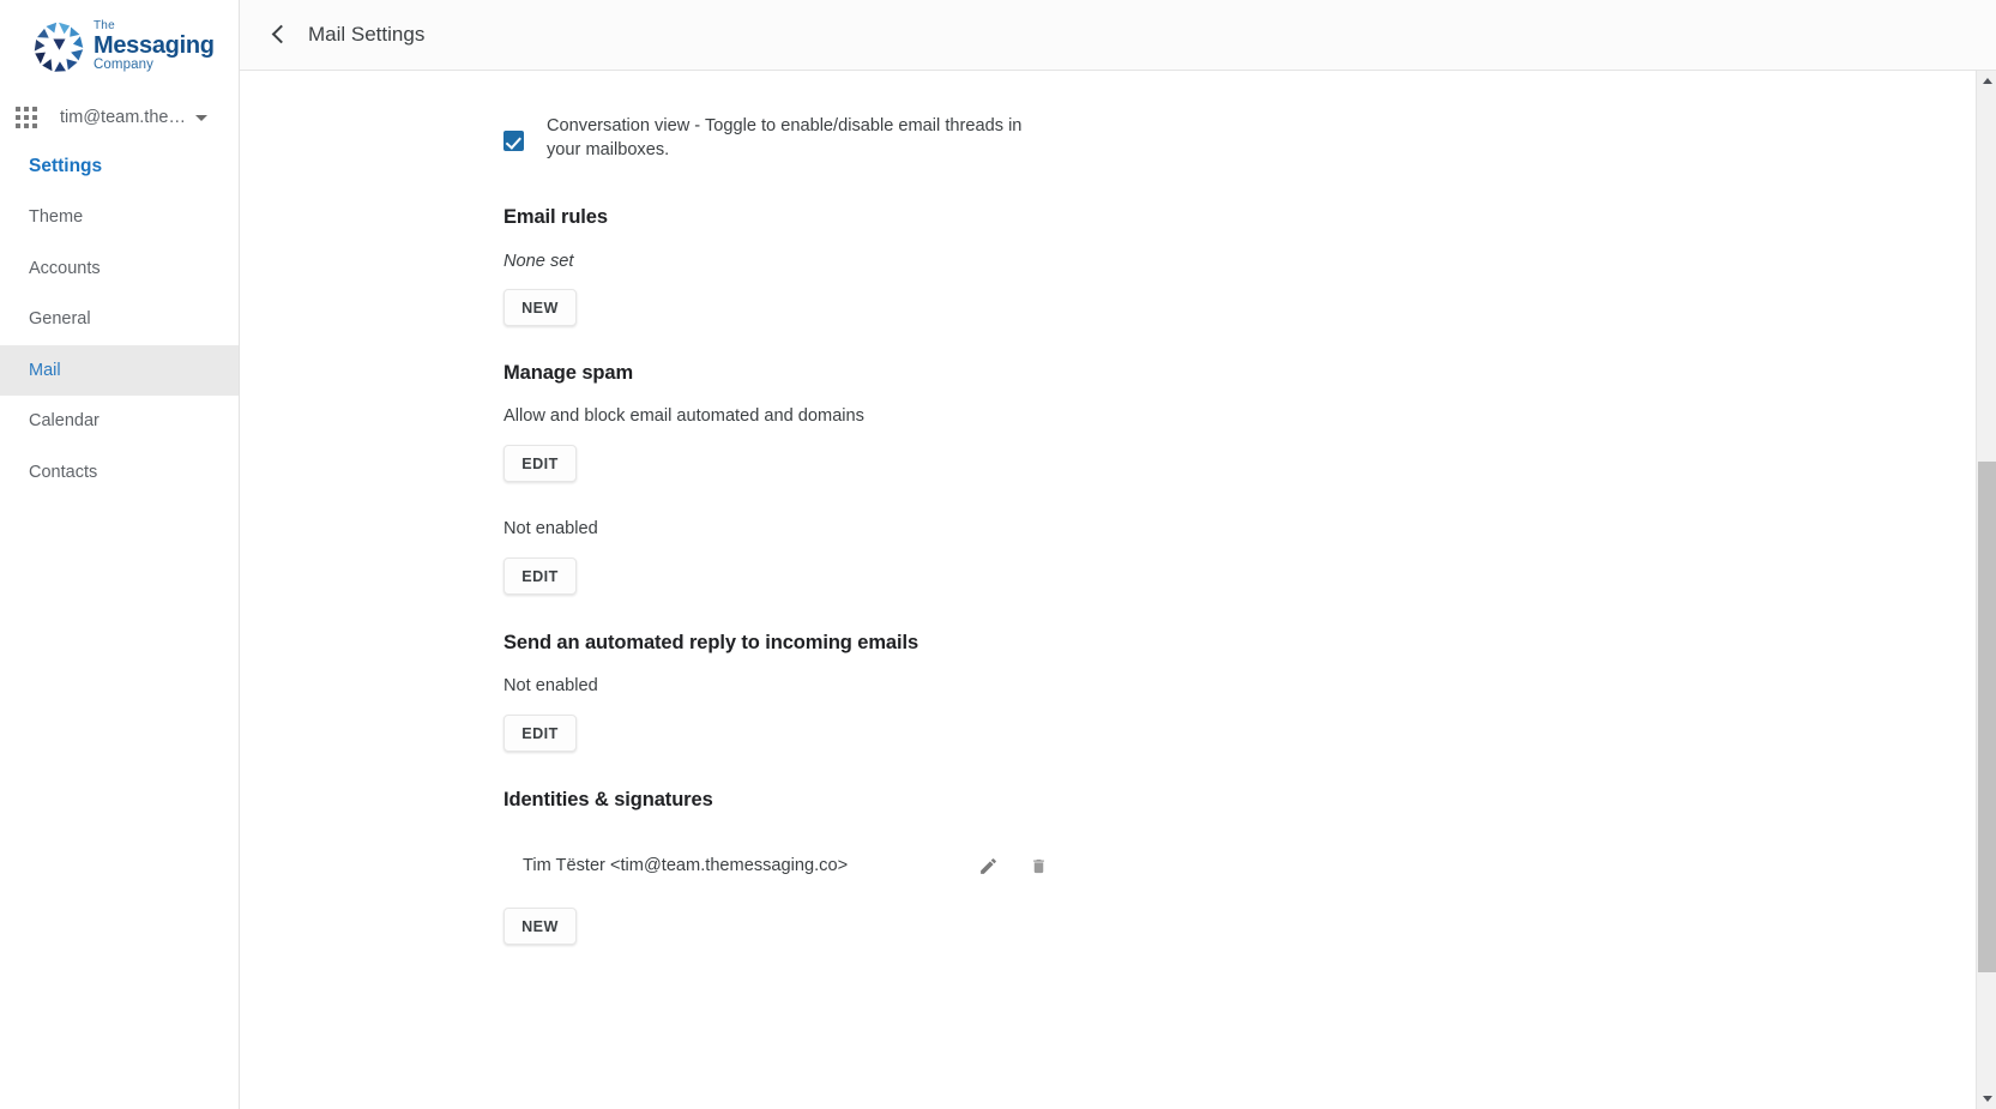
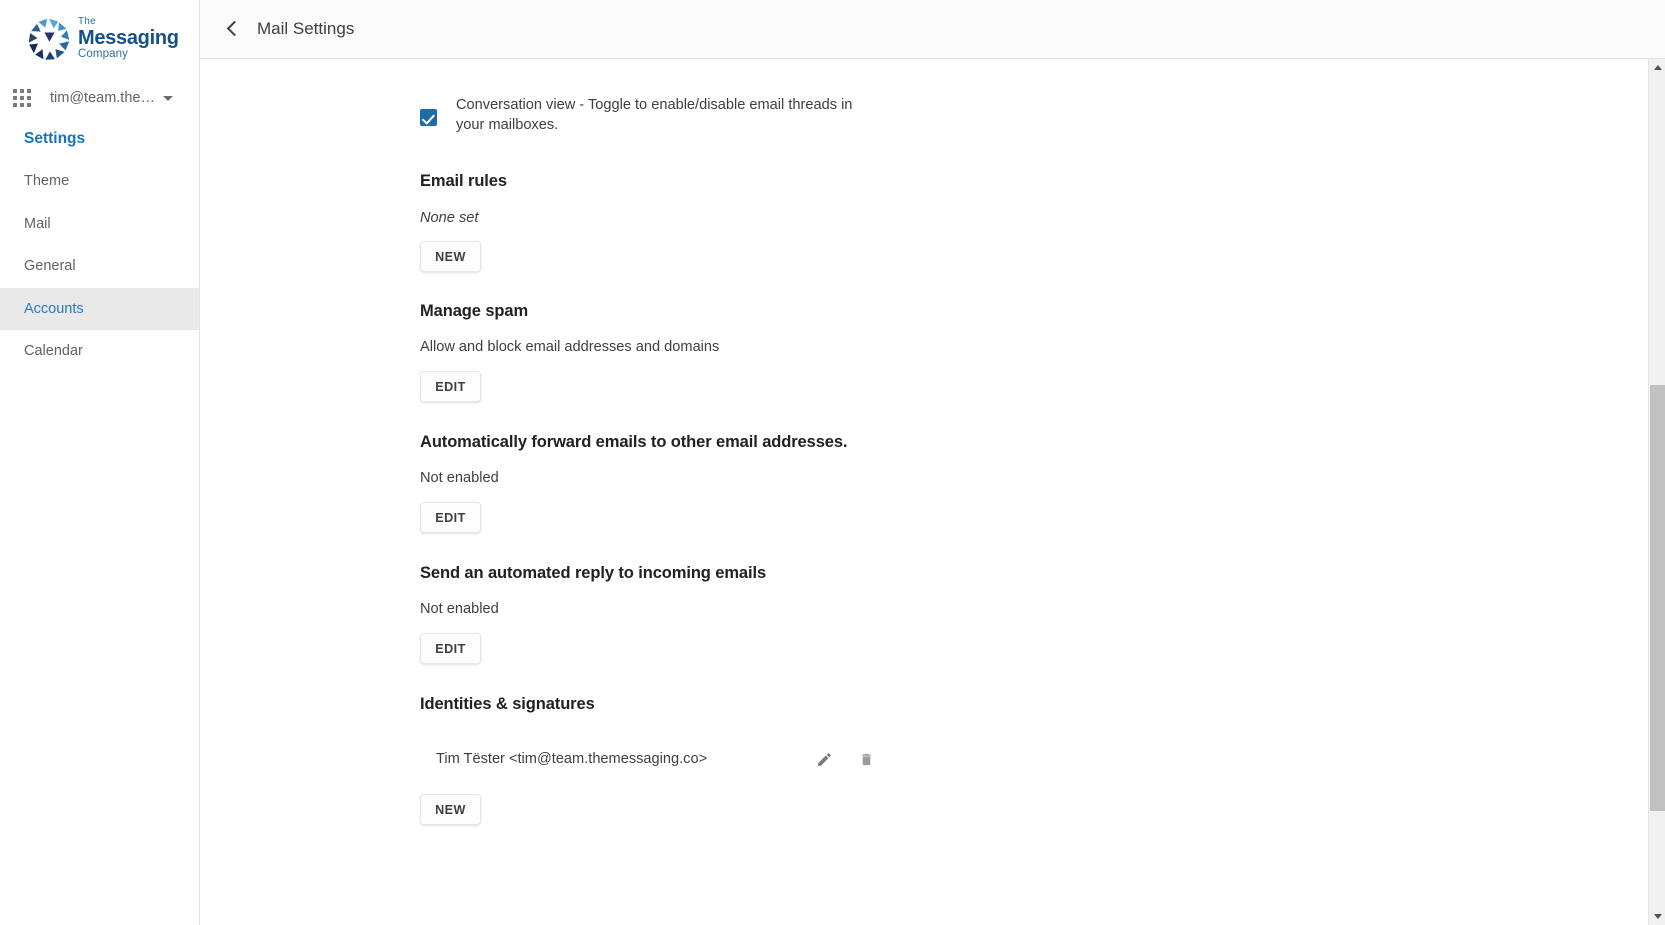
  The
  Messaging
  Company
  tim@team.the…
  Settings
  Theme
- Accounts
+ Mail
  General
- Mail
+ Accounts
  Calendar
- Contacts
  Mail Settings
  Conversation view - Toggle to enable/disable email threads in your mailboxes.
  Email rules
  None set
  NEW
  Manage spam
- Allow and block email automated and domains
+ Allow and block email addresses and domains
  EDIT
+ Automatically forward emails to other email addresses.
  Not enabled
  EDIT
  Send an automated reply to incoming emails
  Not enabled
  EDIT
  Identities & signatures
  Tim Tëster <tim@team.themessaging.co>
  NEW
